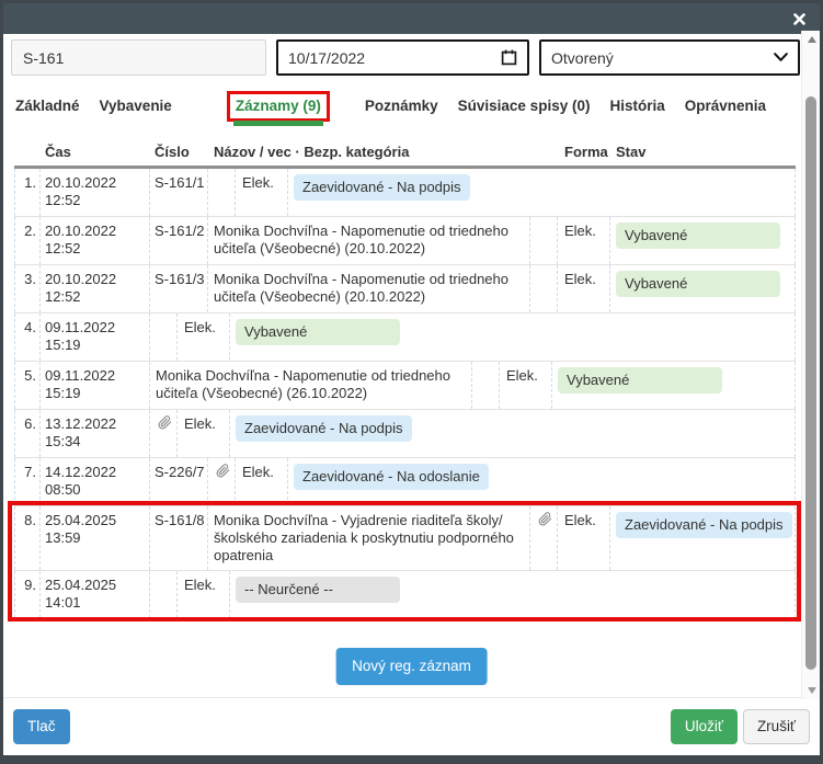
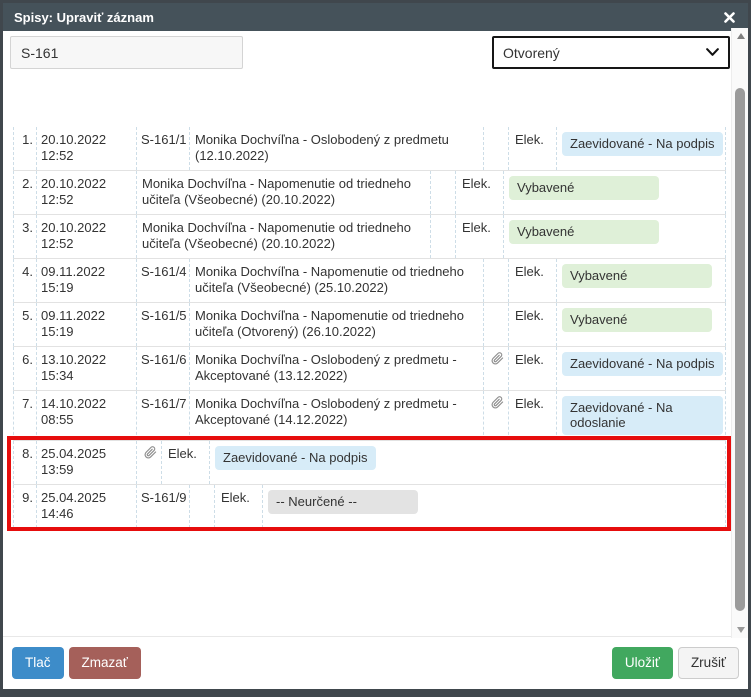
+ Spisy: Upraviť záznam
  S-161
- 10/17/2022
  Otvorený
- Základné
- Vybavenie
- Záznamy (9)
- Poznámky
- Súvisiace spisy (0)
- História
- Oprávnenia
- Čas
- Číslo
- Názov / vec · Bezp. kategória
- Forma
- Stav
  1.
  20.10.2022
  12:52
  S-161/1
+ Monika Dochvíľna - Oslobodený z predmetu (12.10.2022)
  Elek.
  Zaevidované - Na podpis
  2.
  20.10.2022
  12:52
- S-161/2
  Monika Dochvíľna - Napomenutie od triedneho učiteľa (Všeobecné) (20.10.2022)
  Elek.
  Vybavené
  3.
  20.10.2022
  12:52
- S-161/3
  Monika Dochvíľna - Napomenutie od triedneho učiteľa (Všeobecné) (20.10.2022)
  Elek.
  Vybavené
  4.
  09.11.2022
  15:19
+ S-161/4
+ Monika Dochvíľna - Napomenutie od triedneho učiteľa (Všeobecné) (25.10.2022)
  Elek.
  Vybavené
  5.
  09.11.2022
  15:19
+ S-161/5
- Monika Dochvíľna - Napomenutie od triedneho učiteľa (Všeobecné) (26.10.2022)
+ Monika Dochvíľna - Napomenutie od triedneho učiteľa (Otvorený) (26.10.2022)
  Elek.
  Vybavené
  6.
- 13.12.2022
+ 13.10.2022
  15:34
+ S-161/6
+ Monika Dochvíľna - Oslobodený z predmetu - Akceptované (13.12.2022)
  Elek.
  Zaevidované - Na podpis
  7.
- 14.12.2022
+ 14.10.2022
- 08:50
+ 08:55
- S-226/7
+ S-161/7
+ Monika Dochvíľna - Oslobodený z predmetu - Akceptované (14.12.2022)
  Elek.
  Zaevidované - Na odoslanie
  8.
  25.04.2025
  13:59
- S-161/8
- Monika Dochvíľna - Vyjadrenie riaditeľa školy/ školského zariadenia k poskytnutiu podporného opatrenia
  Elek.
  Zaevidované - Na podpis
  9.
  25.04.2025
- 14:01
+ 14:46
+ S-161/9
  Elek.
  -- Neurčené --
- Nový reg. záznam
  Tlač
+ Zmazať
  Uložiť
  Zrušiť
